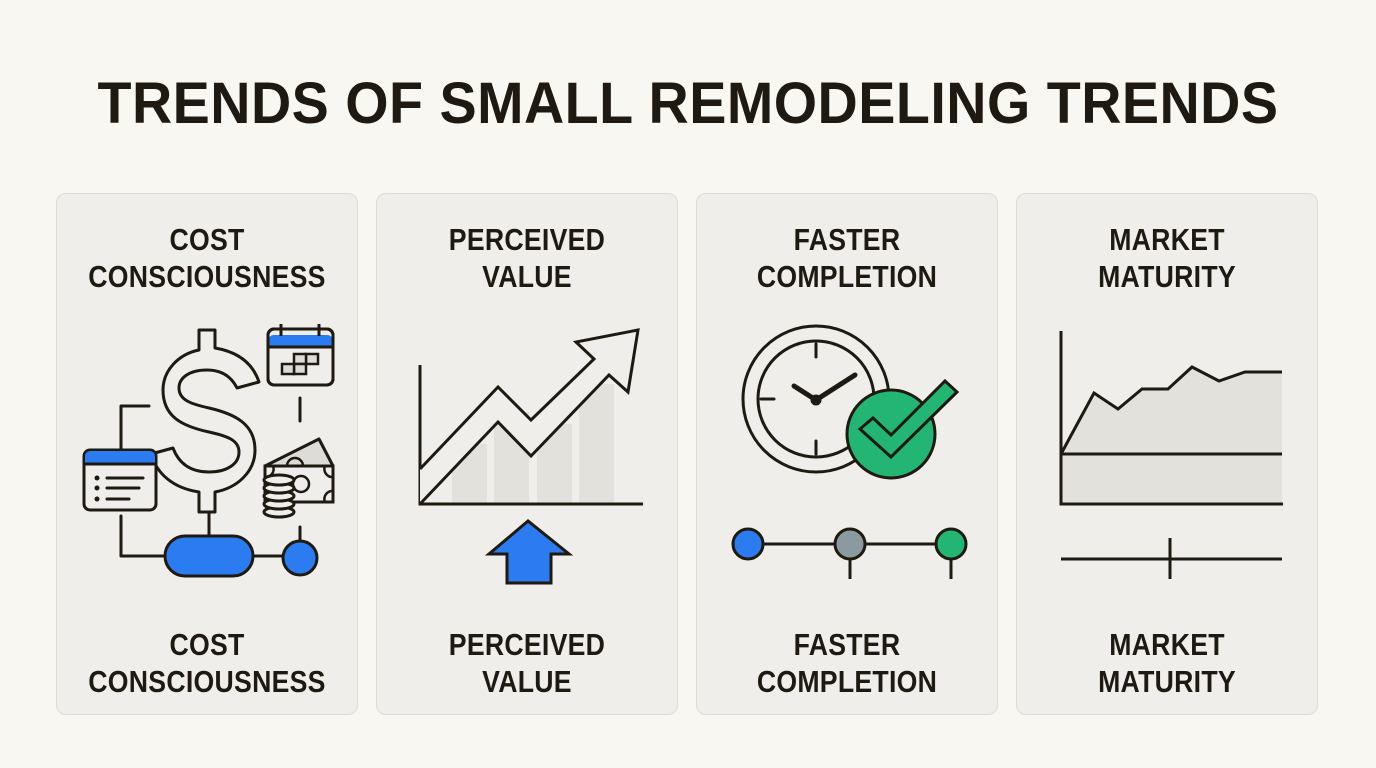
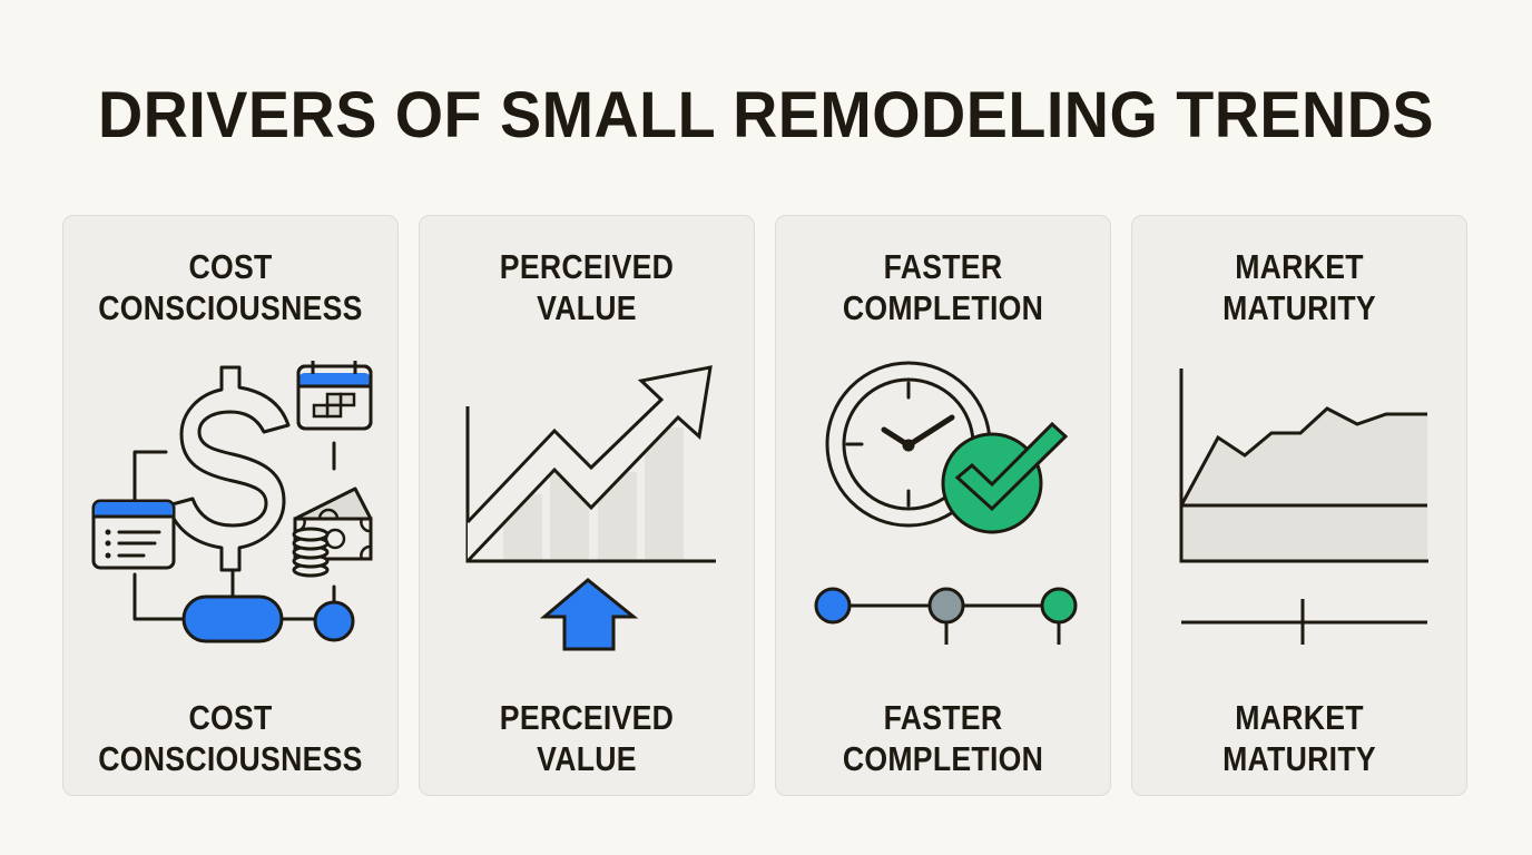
- TRENDS OF SMALL REMODELING TRENDS
+ DRIVERS OF SMALL REMODELING TRENDS
  COST
  CONSCIOUSNESS
  COST
  CONSCIOUSNESS
  PERCEIVED
  VALUE
  PERCEIVED
  VALUE
  FASTER
  COMPLETION
  FASTER
  COMPLETION
  MARKET
  MATURITY
  MARKET
  MATURITY
